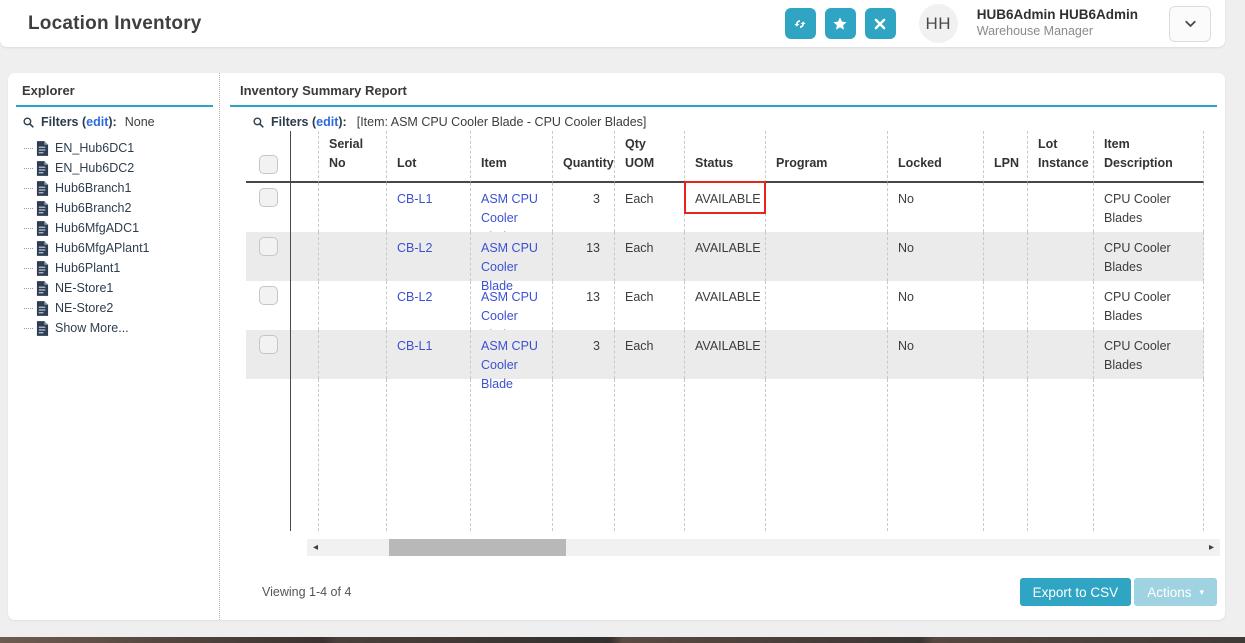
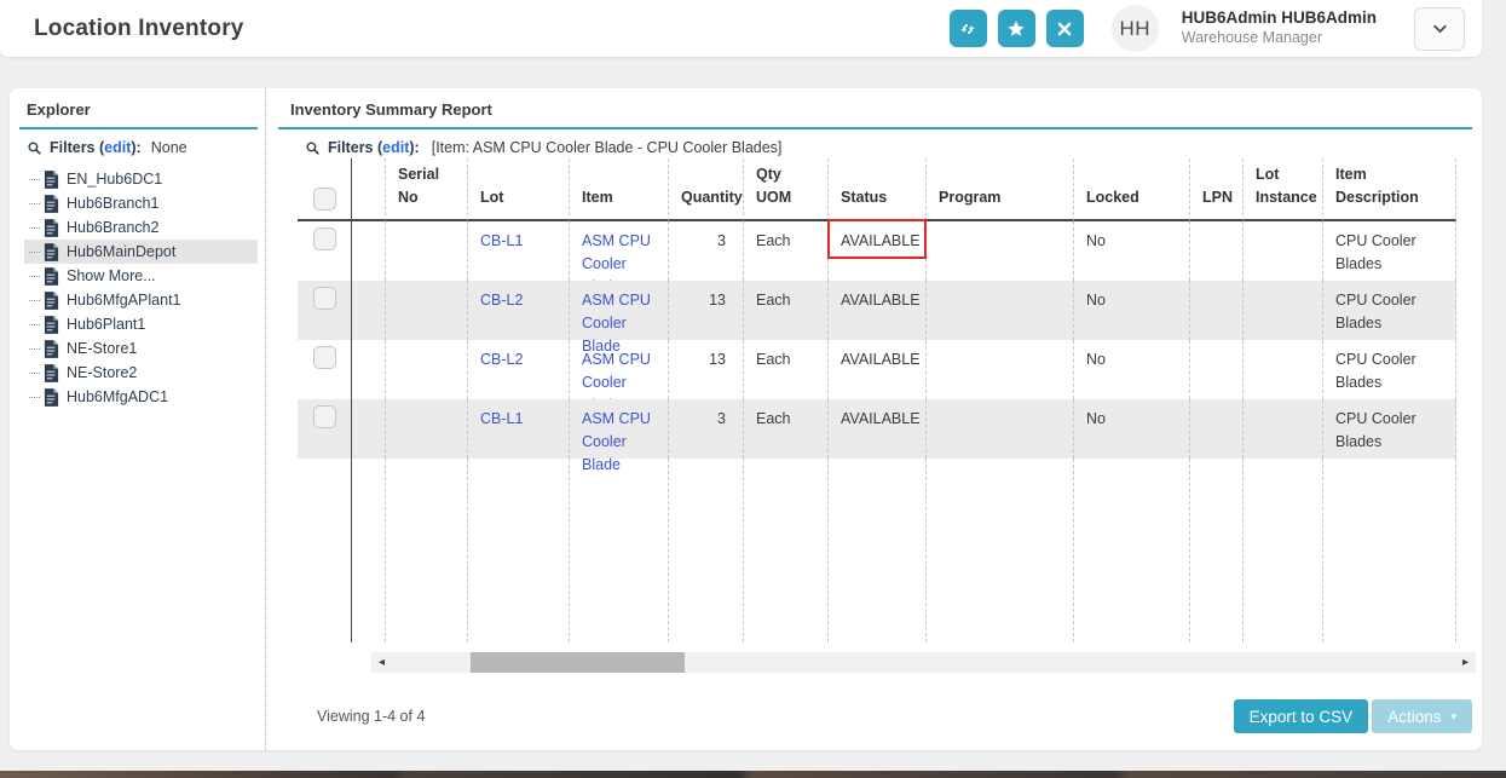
  Location Inventory
  HH
  HUB6Admin HUB6Admin
  Warehouse Manager
  Explorer
  Filters (
  edit
  ):
  None
  EN_Hub6DC1
- EN_Hub6DC2
  Hub6Branch1
  Hub6Branch2
+ Hub6MainDepot
- Hub6MfgADC1
+ Show More...
  Hub6MfgAPlant1
  Hub6Plant1
  NE-Store1
  NE-Store2
- Show More...
+ Hub6MfgADC1
  Inventory Summary Report
  Filters (
  edit
  ):
  [Item: ASM CPU Cooler Blade - CPU Cooler Blades]
  Serial No
  Lot
  Item
  Quantity
  Qty UOM
  Status
  Program
  Locked
  LPN
  Lot Instance
  Item Description
  CB-L1
  ASM CPU Cooler
  3
  Each
  AVAILABLE
  No
  CPU Cooler Blades
  CB-L2
  ASM CPU Cooler Blade
  13
  Each
  AVAILABLE
  No
  CPU Cooler Blades
  CB-L2
  ASM CPU Cooler
  13
  Each
  AVAILABLE
  No
  CPU Cooler Blades
  CB-L1
  ASM CPU Cooler Blade
  3
  Each
  AVAILABLE
  No
  CPU Cooler Blades
  ◂
  ▸
  Viewing 1-4 of 4
  Export to CSV
  Actions
  ▾
